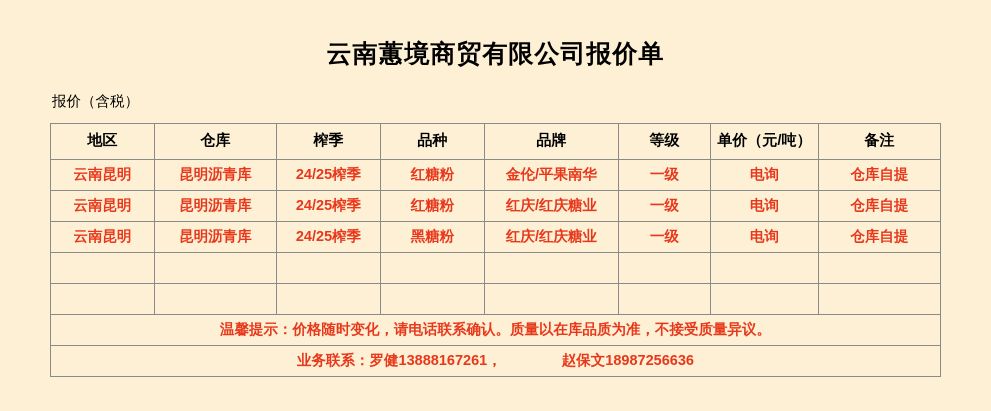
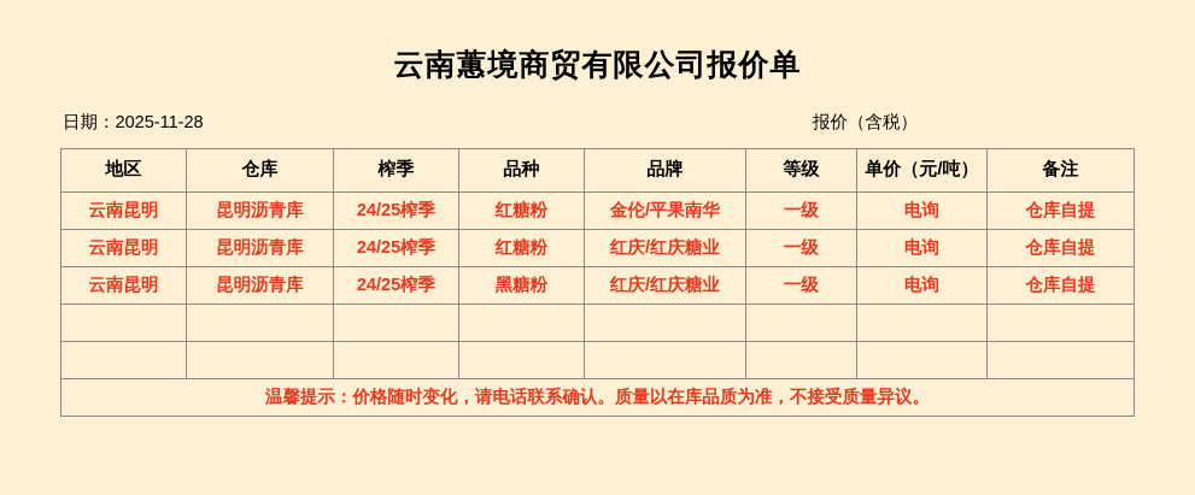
  云南蕙境商贸有限公司报价单
+ 日期：2025-11-28
  报价（含税）
  地区	仓库	榨季	品种	品牌	等级	单价（元/吨）	备注
  云南昆明	昆明沥青库	24/25榨季	红糖粉	金伦/平果南华	一级	电询	仓库自提
  云南昆明	昆明沥青库	24/25榨季	红糖粉	红庆/红庆糖业	一级	电询	仓库自提
  云南昆明	昆明沥青库	24/25榨季	黑糖粉	红庆/红庆糖业	一级	电询	仓库自提
  温馨提示：价格随时变化，请电话联系确认。质量以在库品质为准，不接受质量异议。
- 业务联系：罗健13888167261， 赵保文18987256636
